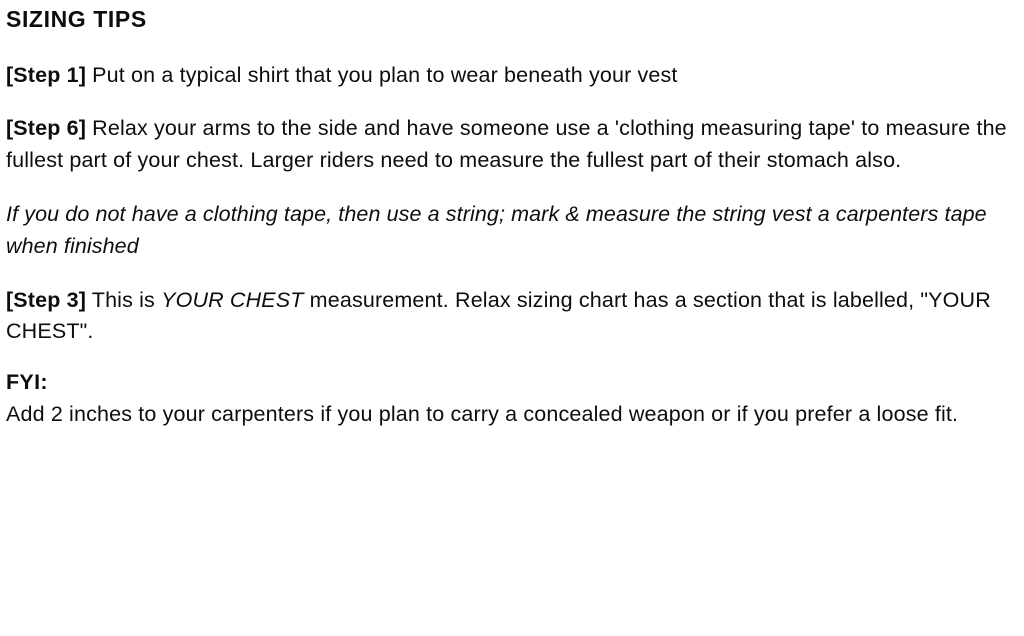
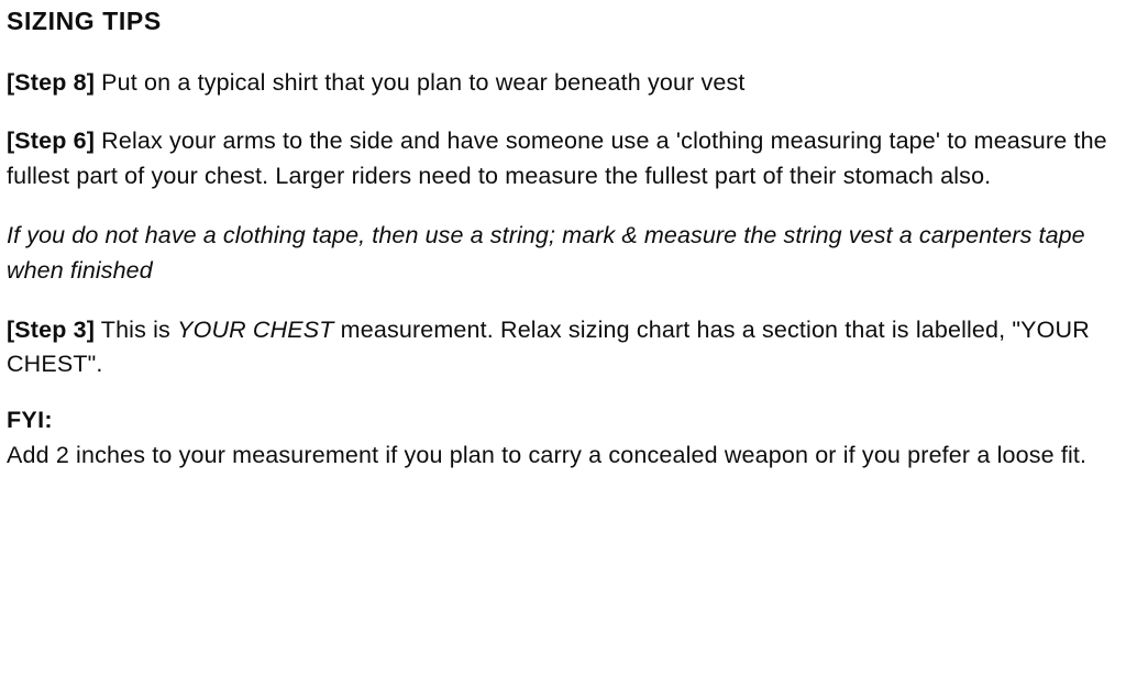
  SIZING TIPS
- [Step 1] Put on a typical shirt that you plan to wear beneath your vest
+ [Step 8] Put on a typical shirt that you plan to wear beneath your vest
  [Step 6] Relax your arms to the side and have someone use a 'clothing measuring tape' to measure the fullest part of your chest. Larger riders need to measure the fullest part of their stomach also.
  If you do not have a clothing tape, then use a string; mark & measure the string vest a carpenters tape when finished
  [Step 3] This is YOUR CHEST measurement. Relax sizing chart has a section that is labelled, "YOUR CHEST".
  FYI:
- Add 2 inches to your carpenters if you plan to carry a concealed weapon or if you prefer a loose fit.
+ Add 2 inches to your measurement if you plan to carry a concealed weapon or if you prefer a loose fit.
